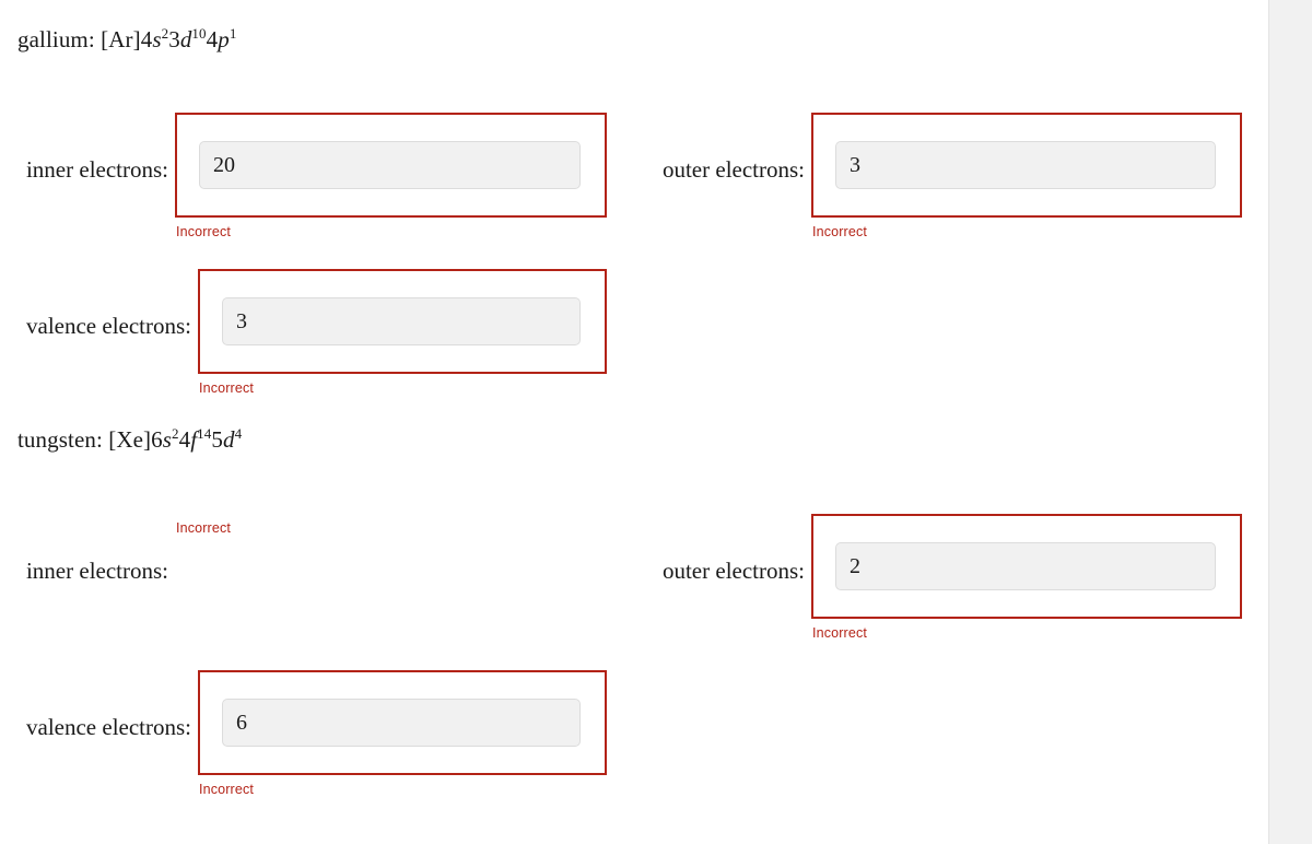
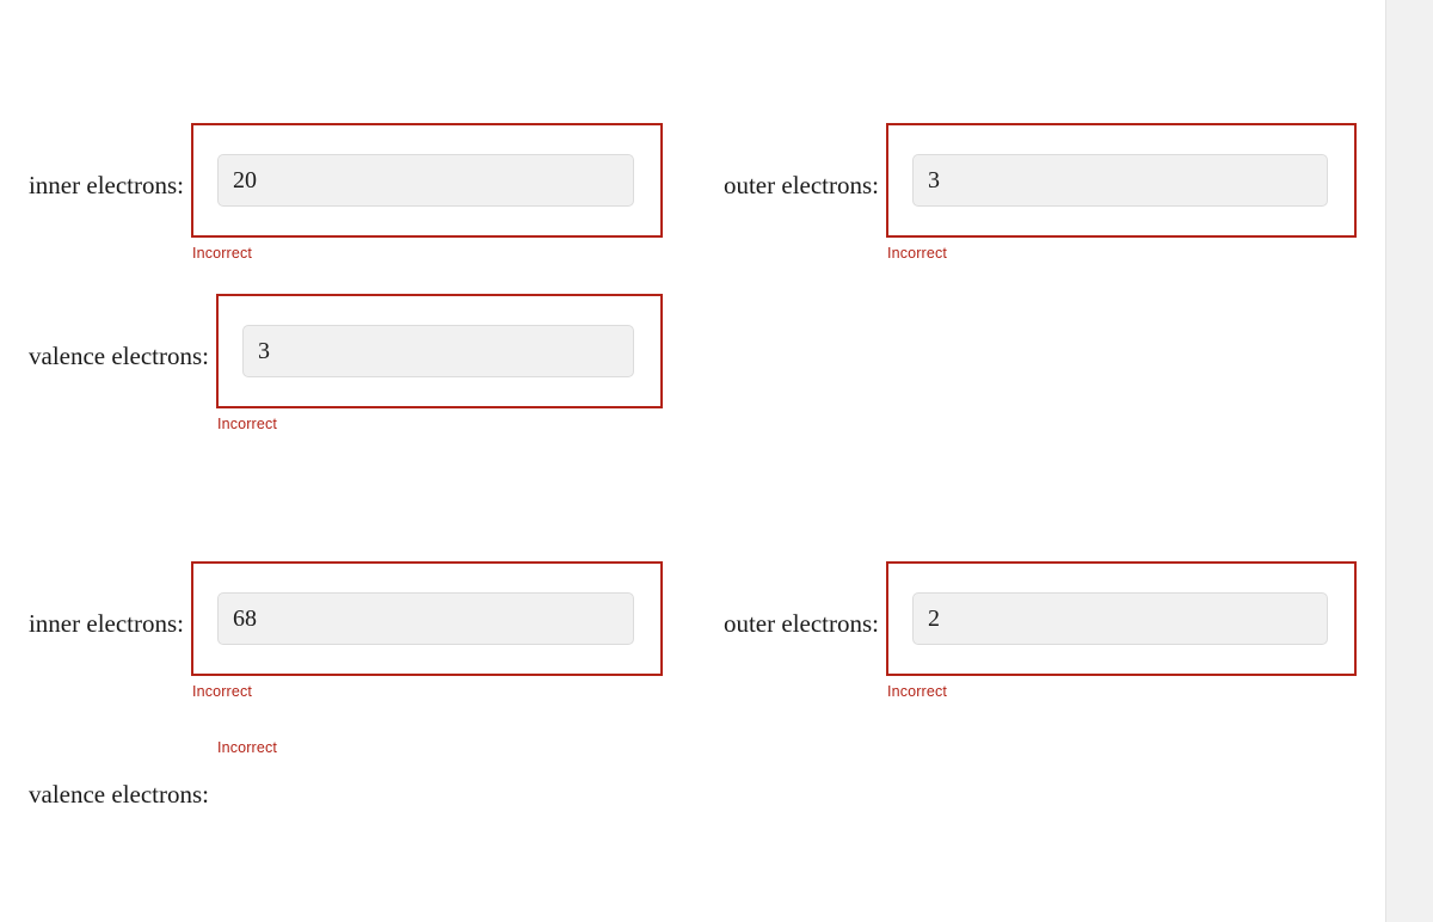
- gallium: [Ar]4s23d104p1
  inner electrons:
  20
  Incorrect
  outer electrons:
  3
  Incorrect
  valence electrons:
  3
  Incorrect
- tungsten: [Xe]6s24f145d4
  inner electrons:
+ 68
  Incorrect
  outer electrons:
  2
  Incorrect
  valence electrons:
- 6
  Incorrect
